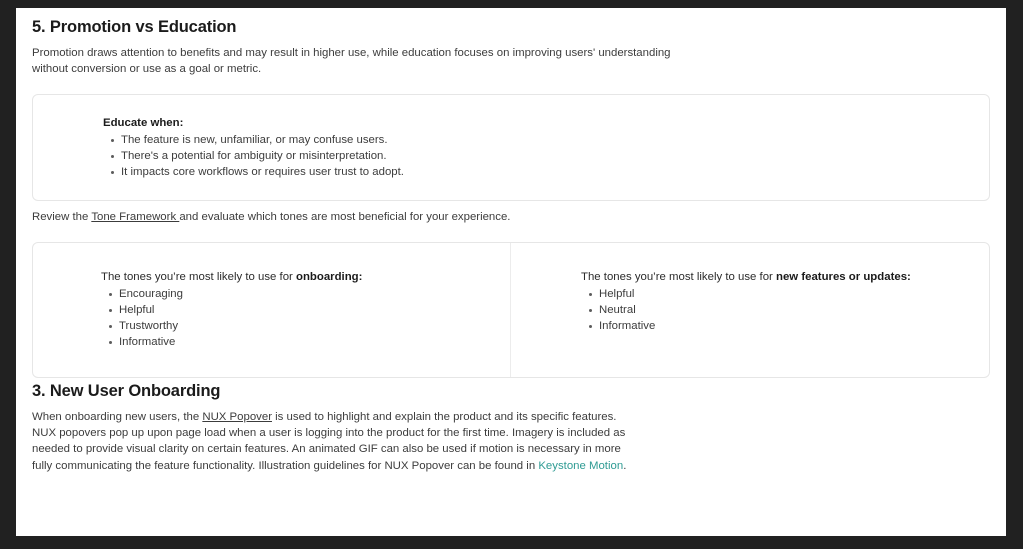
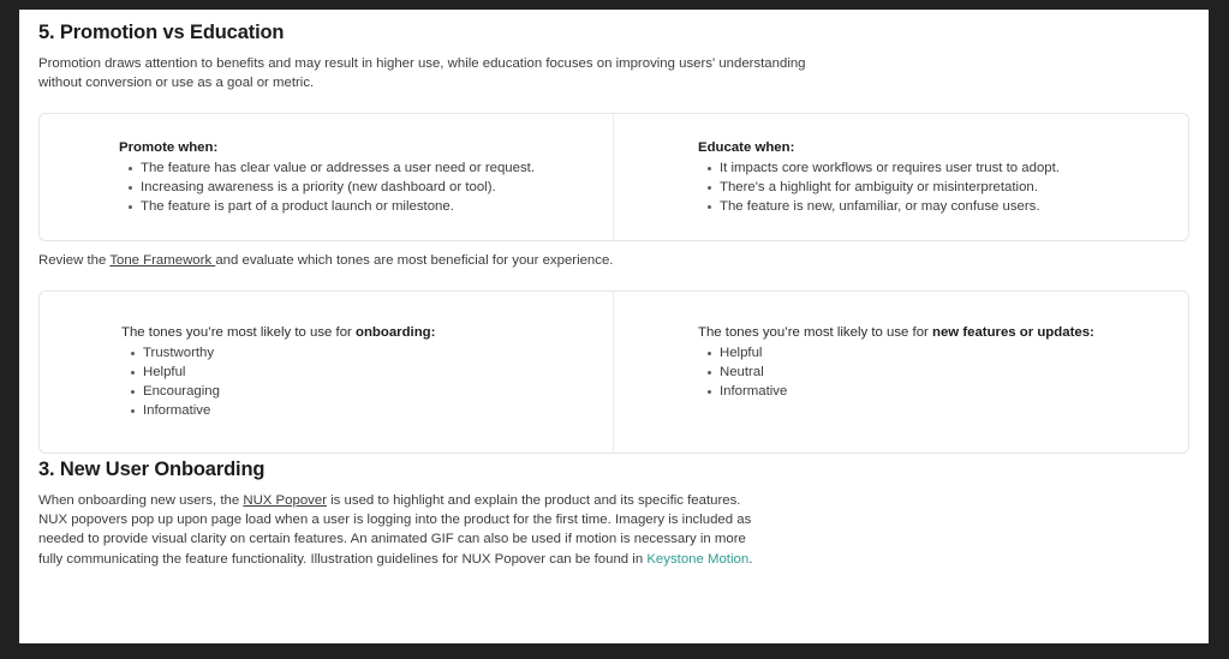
  5. Promotion vs Education
  Promotion draws attention to benefits and may result in higher use, while education focuses on improving users' understanding without conversion or use as a goal or metric.
+ Promote when:
+ The feature has clear value or addresses a user need or request.
+ Increasing awareness is a priority (new dashboard or tool).
+ The feature is part of a product launch or milestone.
  Educate when:
- The feature is new, unfamiliar, or may confuse users.
+ It impacts core workflows or requires user trust to adopt.
- There's a potential for ambiguity or misinterpretation.
+ There's a highlight for ambiguity or misinterpretation.
- It impacts core workflows or requires user trust to adopt.
+ The feature is new, unfamiliar, or may confuse users.
  Review the Tone Framework and evaluate which tones are most beneficial for your experience.
  The tones you’re most likely to use for onboarding:
- Encouraging
+ Trustworthy
  Helpful
- Trustworthy
+ Encouraging
  Informative
  The tones you’re most likely to use for new features or updates:
  Helpful
  Neutral
  Informative
  3. New User Onboarding
  When onboarding new users, the NUX Popover is used to highlight and explain the product and its specific features. NUX popovers pop up upon page load when a user is logging into the product for the first time. Imagery is included as needed to provide visual clarity on certain features. An animated GIF can also be used if motion is necessary in more fully communicating the feature functionality. Illustration guidelines for NUX Popover can be found in Keystone Motion.
